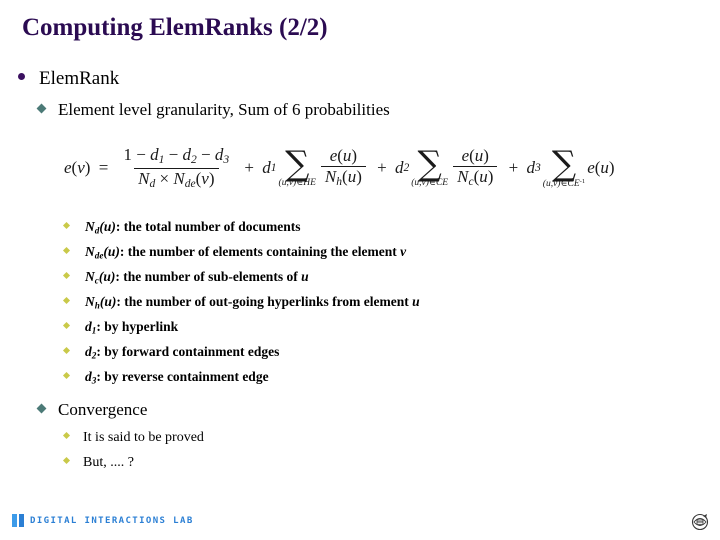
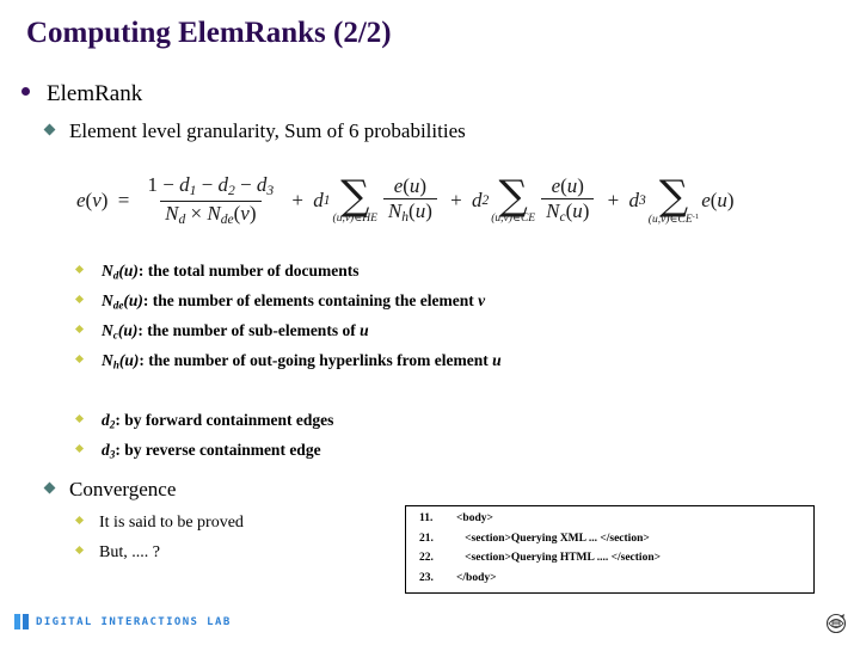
  Computing ElemRanks (2/2)
  ElemRank
  Element level granularity, Sum of 6 probabilities
  e
  (
  v
  )
  =
  1 − d1 − d2 − d3
  Nd × Nde(v)
  +
  d
  1
  ∑
  (u,v)∈HE
  e(u)
  Nh(u)
  +
  d
  2
  ∑
  (u,v)∈CE
  e(u)
  Nc(u)
  +
  d
  3
  ∑
  (u,v)∈CE
  e(u)
  Nd(u): the total number of documents
  Nde(u): the number of elements containing the element v
  Nc(u): the number of sub-elements of u
  Nh(u): the number of out-going hyperlinks from element u
- d1: by hyperlink
  d2: by forward containment edges
  d3: by reverse containment edge
  Convergence
  It is said to be proved
  But, .... ?
+ 11.
+ <body>
+ 21.
+ <section>Querying XML ... </section>
+ 22.
+ <section>Querying HTML .... </section>
+ 23.
+ </body>
  DIGITAL INTERACTIONS LAB
